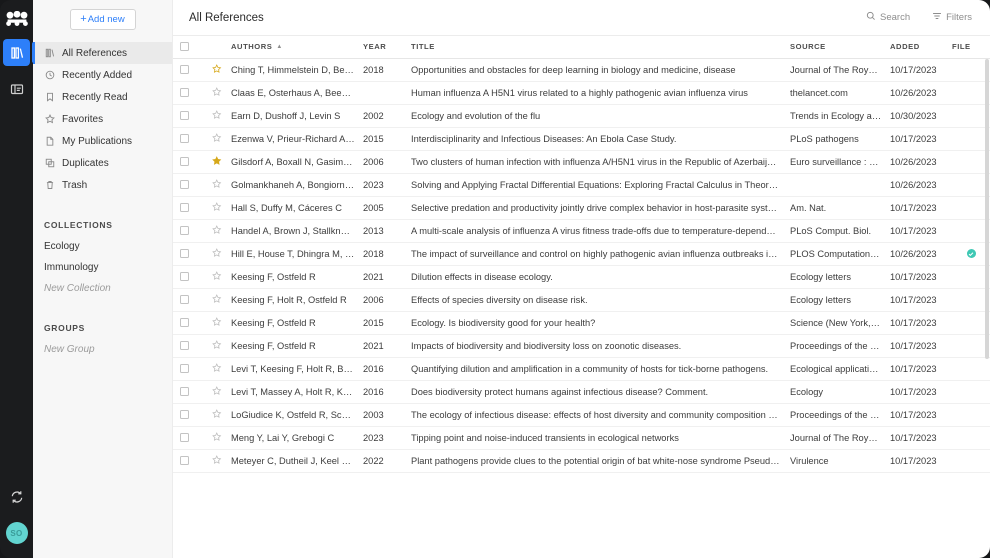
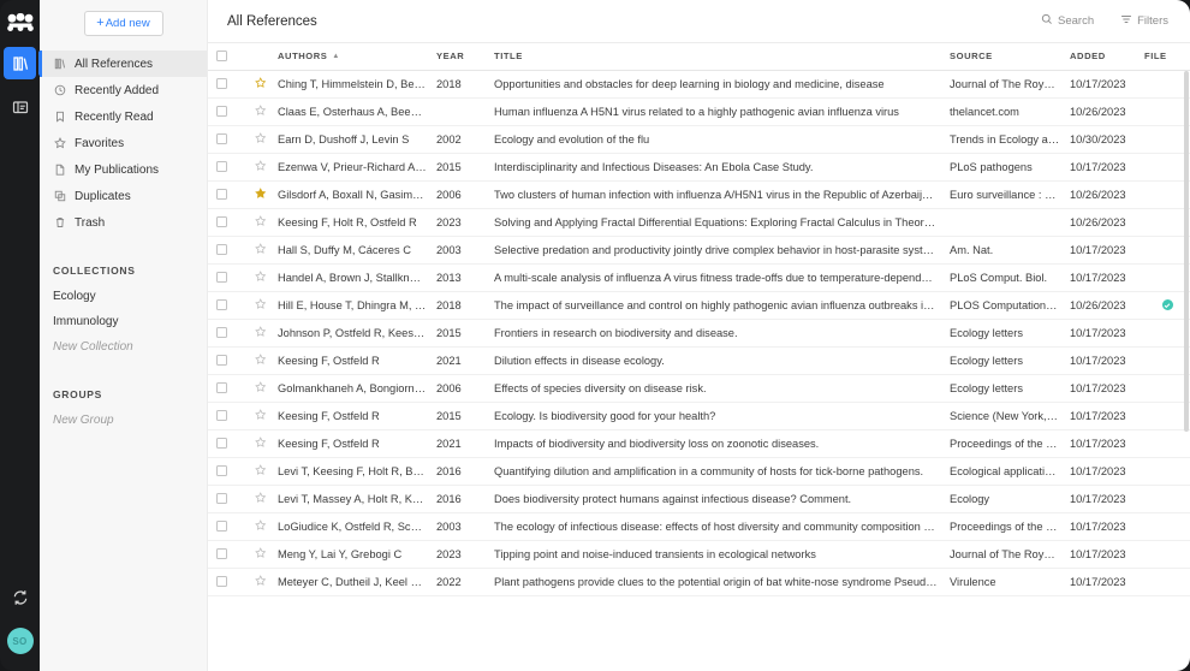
  SO
  +
  Add new
  All References
  Recently Added
  Recently Read
  Favorites
  My Publications
  Duplicates
  Trash
  COLLECTIONS
  Ecology
  Immunology
  New Collection
  GROUPS
  New Group
  All References
  Search
  Filters
  			AUTHORS	YEAR	TITLE	SOURCE	ADDED	FILE
  			Ching T, Himmelstein D, Beauli	2018	Opportunities and obstacles for deep learning in biology and medicine, disease	Journal of The Royal S…	10/17/2023
  			Claas E, Osterhaus A, Beek R,		Human influenza A H5N1 virus related to a highly pathogenic avian influenza virus	thelancet.com	10/26/2023
  			Earn D, Dushoff J, Levin S	2002	Ecology and evolution of the flu	Trends in Ecology and …	10/30/2023
  			Ezenwa V, Prieur-Richard A, Ro	2015	Interdisciplinarity and Infectious Diseases: An Ebola Case Study.	PLoS pathogens	10/17/2023
  			Gilsdorf A, Boxall N, Gasimov V	2006	Two clusters of human infection with influenza A/H5N1 virus in the Republic of Azerbaijan, F	Euro surveillance : bull…	10/26/2023
- 			Golmankhaneh A, Bongiorno D	2023	Solving and Applying Fractal Differential Equations: Exploring Fractal Calculus in Theory and		10/26/2023
+ 			Keesing F, Holt R, Ostfeld R	2023	Solving and Applying Fractal Differential Equations: Exploring Fractal Calculus in Theory and		10/26/2023
- 			Hall S, Duffy M, Cáceres C	2005	Selective predation and productivity jointly drive complex behavior in host-parasite systems	Am. Nat.	10/17/2023
+ 			Hall S, Duffy M, Cáceres C	2003	Selective predation and productivity jointly drive complex behavior in host-parasite systems	Am. Nat.	10/17/2023
  			Handel A, Brown J, Stallknecht	2013	A multi-scale analysis of influenza A virus fitness trade-offs due to temperature-dependent vi	PLoS Comput. Biol.	10/17/2023
  			Hill E, House T, Dhingra M, Kal	2018	The impact of surveillance and control on highly pathogenic avian influenza outbreaks in pou	PLOS Computational B	10/26/2023
+ 			Johnson P, Ostfeld R, Keesing F	2015	Frontiers in research on biodiversity and disease.	Ecology letters	10/17/2023
  			Keesing F, Ostfeld R	2021	Dilution effects in disease ecology.	Ecology letters	10/17/2023
- 			Keesing F, Holt R, Ostfeld R	2006	Effects of species diversity on disease risk.	Ecology letters	10/17/2023
+ 			Golmankhaneh A, Bongiorno D	2006	Effects of species diversity on disease risk.	Ecology letters	10/17/2023
  			Keesing F, Ostfeld R	2015	Ecology. Is biodiversity good for your health?	Science (New York, N.Y.	10/17/2023
  			Keesing F, Ostfeld R	2021	Impacts of biodiversity and biodiversity loss on zoonotic diseases.	Proceedings of the Nati	10/17/2023
  			Levi T, Keesing F, Holt R, Barfie	2016	Quantifying dilution and amplification in a community of hosts for tick-borne pathogens.	Ecological applications	10/17/2023
  			Levi T, Massey A, Holt R, Keesi	2016	Does biodiversity protect humans against infectious disease? Comment.	Ecology	10/17/2023
  			LoGiudice K, Ostfeld R, Schmid	2003	The ecology of infectious disease: effects of host diversity and community composition on Ly	Proceedings of the Nati	10/17/2023
  			Meng Y, Lai Y, Grebogi C	2023	Tipping point and noise-induced transients in ecological networks	Journal of The Royal S…	10/17/2023
  			Meteyer C, Dutheil J, Keel M, B	2022	Plant pathogens provide clues to the potential origin of bat white-nose syndrome Pseudogym	Virulence	10/17/2023
